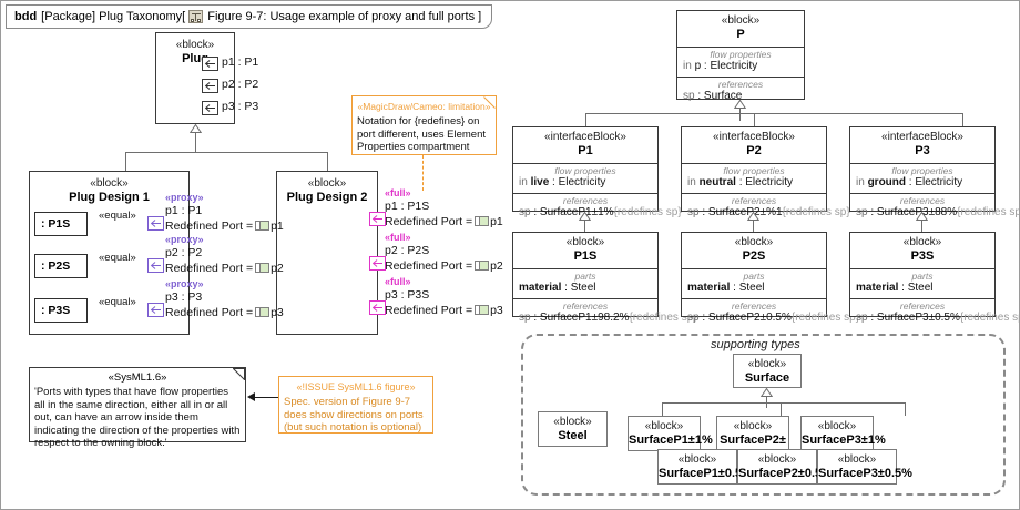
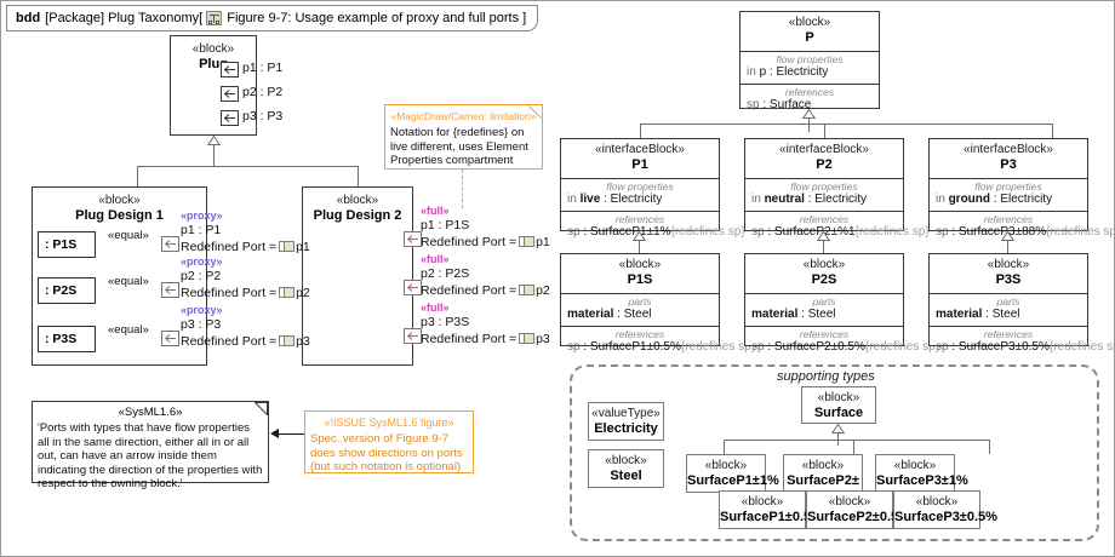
  bdd
  [Package] Plug Taxonomy[
  Figure 9-7: Usage example of proxy and full ports ]
  «block»
  Plu
  p1 : P1
  p2 : P2
  p3 : P3
  «block»
  Plug Design 1
  : P1S
  : P2S
  : P3S
  «equal»
  «equal»
  «equal»
  «proxy»
  p1 : P1
  Redefined Port = p1
  «proxy»
  p2 : P2
  Redefined Port = p2
  «proxy»
  p3 : P3
  Redefined Port = p3
  «block»
  Plug Design 2
  «full»
  p1 : P1S
  Redefined Port = p1
  «full»
  p2 : P2S
  Redefined Port = p2
  «full»
  p3 : P3S
  Redefined Port = p3
  «MagicDraw/Cameo: limitation»
- Notation for {redefines} on port different, uses Element Properties compartment
+ Notation for {redefines} on live different, uses Element Properties compartment
  «SysML1.6»
  'Ports with types that have flow properties all in the same direction, either all in or all out, can have an arrow inside them indicating the direction of the properties with respect to the owning block.'
  «!ISSUE SysML1.6 figure»
  Spec. version of Figure 9-7 does show directions on ports (but such notation is optional)
  «block»
  P
  flow properties
  in p : Electricity
  references
  sp : Surface
  «interfaceBlock»
  P1
  flow properties
  in live : Electricity
  references
  sp : SurfaceP1±1%{redefines sp}
  «interfaceBlock»
  P2
  flow properties
  in neutral : Electricity
  references
  sp : SurfaceP2±%1{redefines sp}
  «interfaceBlock»
  P3
  flow properties
  in ground : Electricity
  references
  sp : SurfaceP3±88%{redefines sp
  «block»
  P1S
  parts
  material : Steel
  references
- sp : SurfaceP1±98.2%{redefines sp}
+ sp : SurfaceP1±0.5%{redefines sp}
  «block»
  P2S
  parts
  material : Steel
  references
  sp : SurfaceP2±0.5%{redefines sp}
  «block»
  P3S
  parts
  material : Steel
  references
  sp : SurfaceP3±0.5%{redefines s
  supporting types
+ «valueType»
+ Electricity
  «block»
  Steel
  «block»
  Surface
  «block»
  SurfaceP1±1%
  «block»
  SurfaceP2±
  «block»
  SurfaceP3±1%
  «block»
  SurfaceP1±0.
  «block»
  SurfaceP2±0.
  «block»
  SurfaceP3±0.5%
